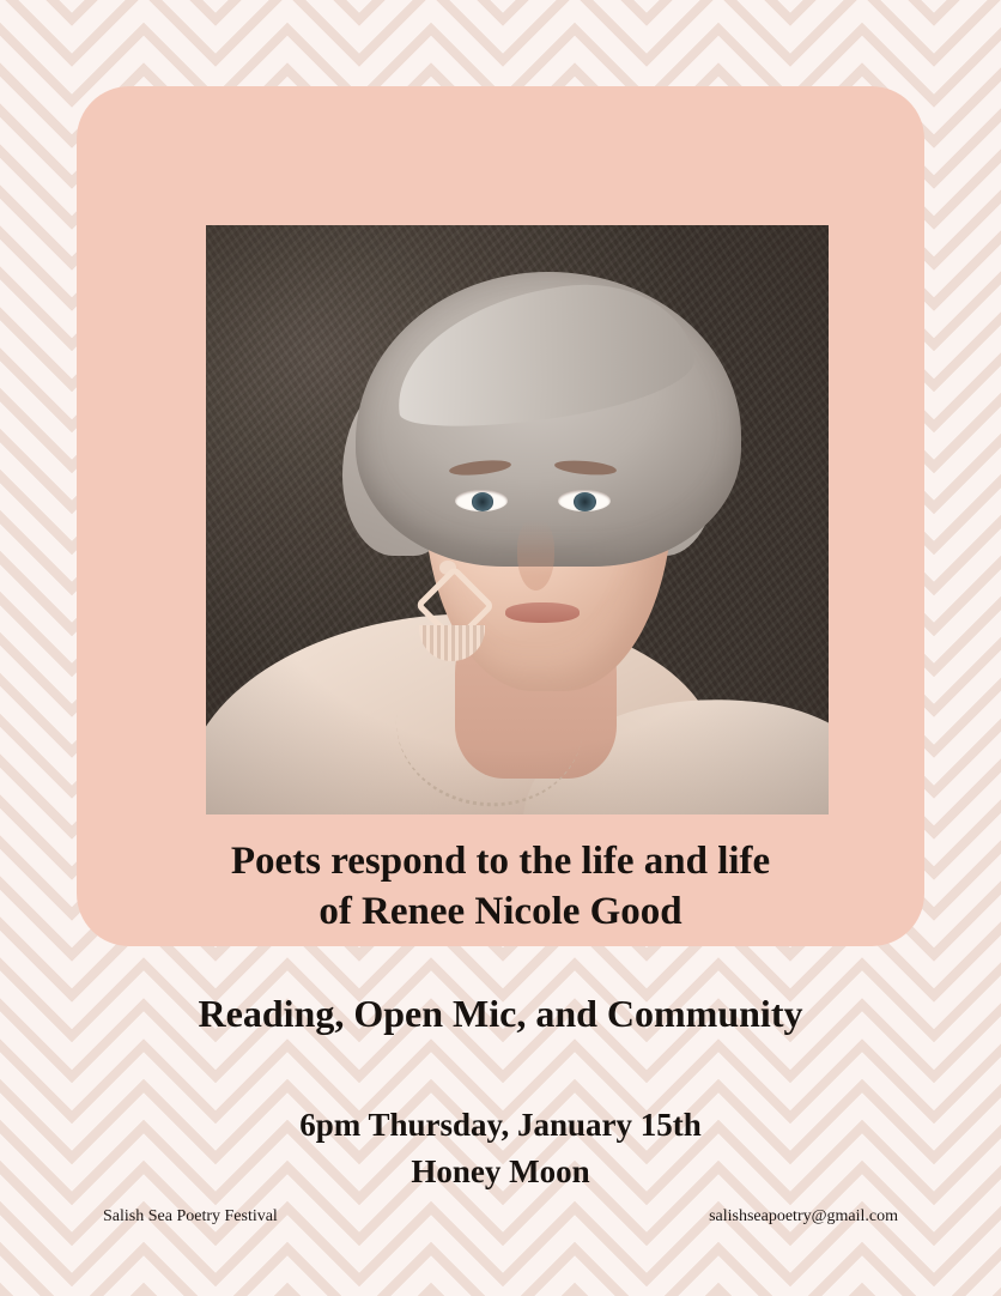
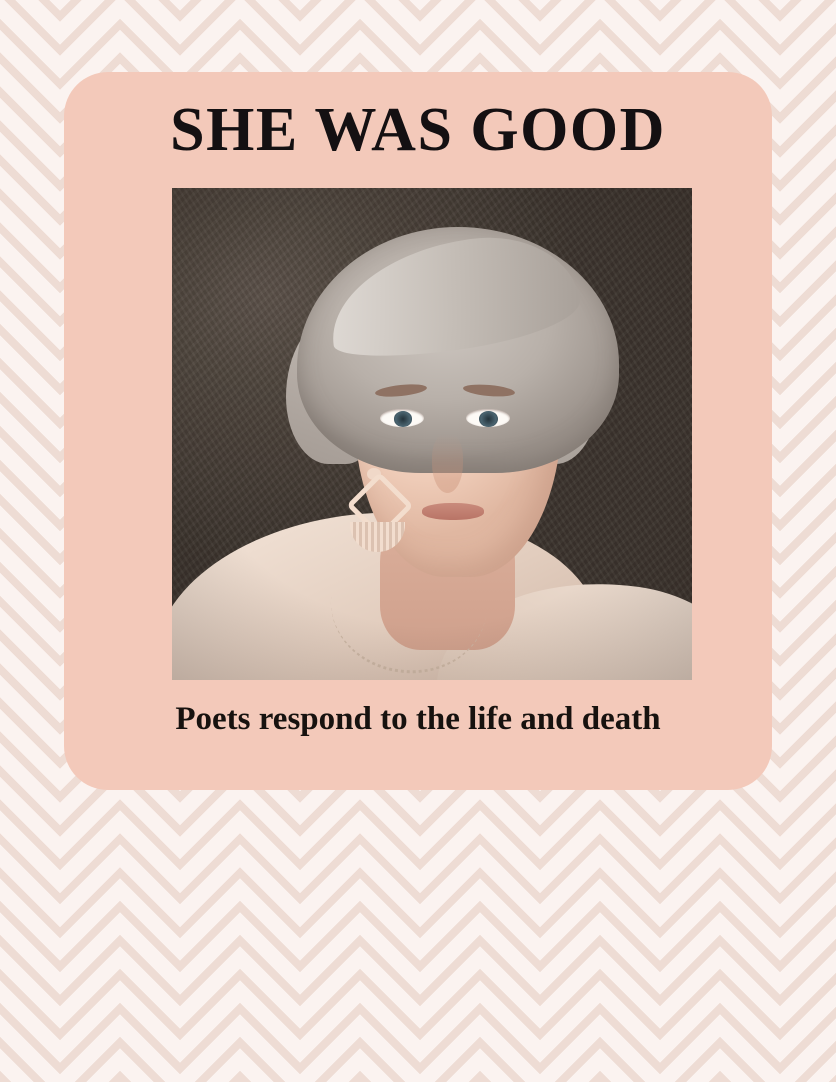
+ SHE WAS GOOD
- Poets respond to the life and life
+ Poets respond to the life and death
- of Renee Nicole Good
- Reading, Open Mic, and Community
- 6pm Thursday, January 15th
- Honey Moon
- Salish Sea Poetry Festival
- salishseapoetry@gmail.com
